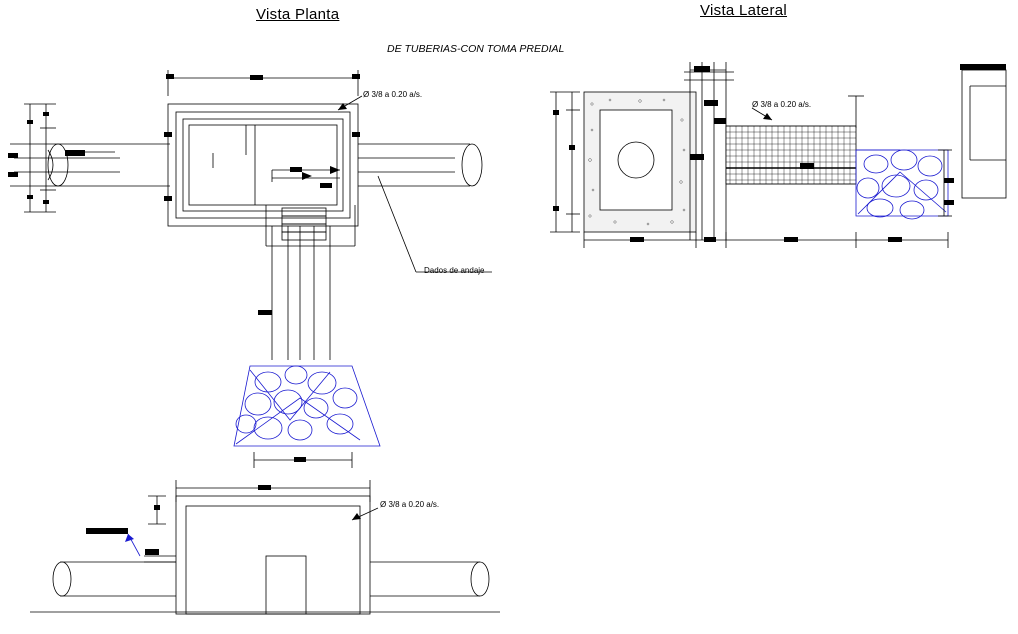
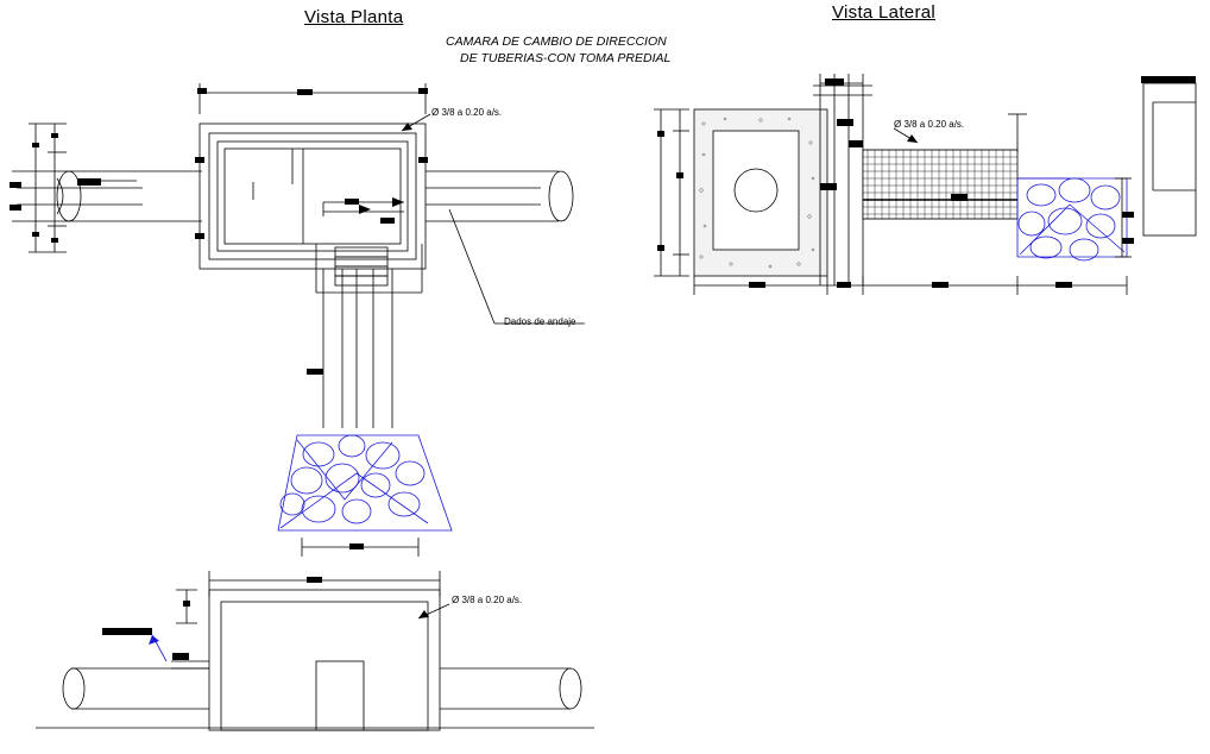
  Vista Planta
  Vista Lateral
+ CAMARA DE CAMBIO DE DIRECCION
  DE TUBERIAS-CON TOMA PREDIAL
  Ø 3/8 a 0.20 a/s.
  Dados de andaje
  Ø 3/8 a 0.20 a/s.
  Ø 3/8 a 0.20 a/s.
